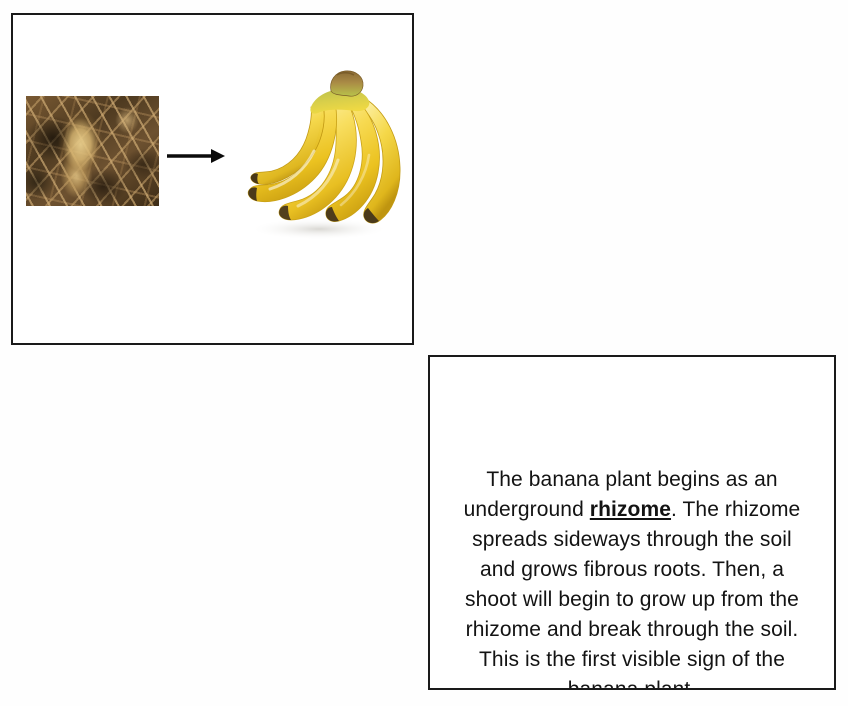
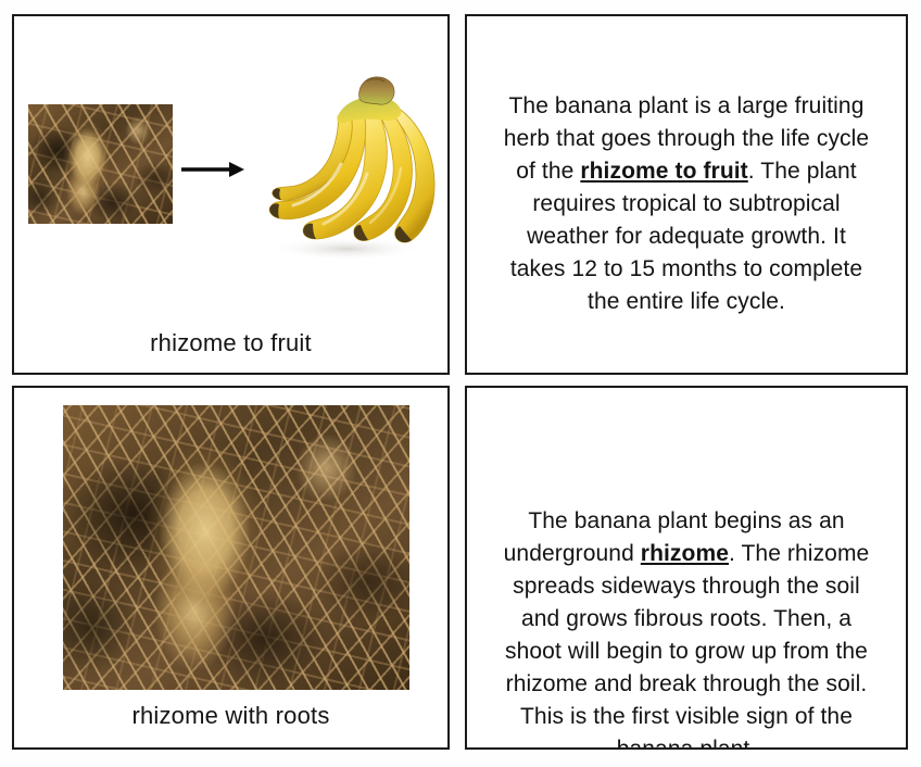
+ rhizome to fruit
+ The banana plant is a large fruiting herb that goes through the life cycle of the rhizome to fruit. The plant requires tropical to subtropical weather for adequate growth. It takes 12 to 15 months to complete the entire life cycle.
+ rhizome with roots
  The banana plant begins as an underground rhizome. The rhizome spreads sideways through the soil and grows fibrous roots. Then, a shoot will begin to grow up from the rhizome and break through the soil. This is the first visible sign of the
